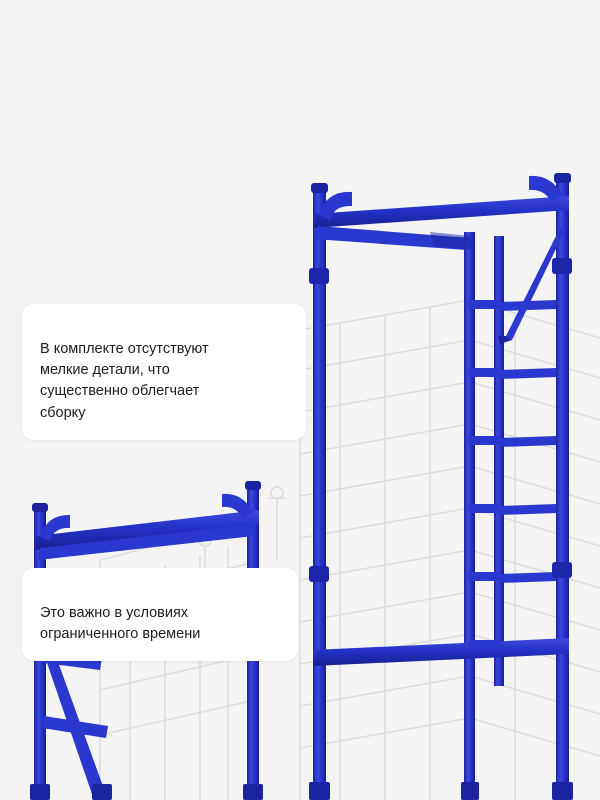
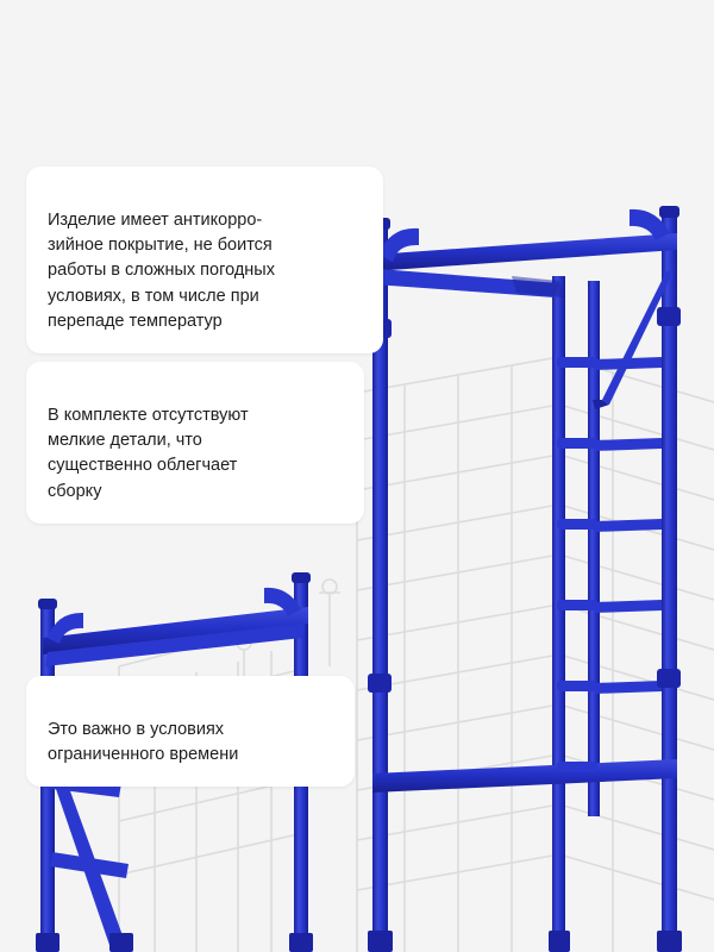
+ Изделие имеет антикорро-
+ зийное покрытие, не боится
+ работы в сложных погодных
+ условиях, в том числе при
+ перепаде температур
  В комплекте отсутствуют
  мелкие детали, что
  существенно облегчает
  сборку
  Это важно в условиях
  ограниченного времени
